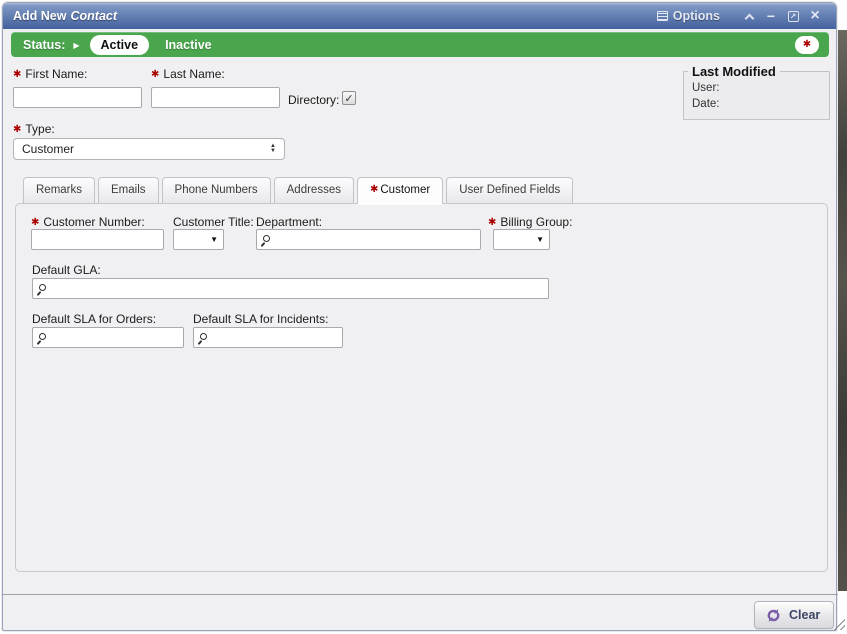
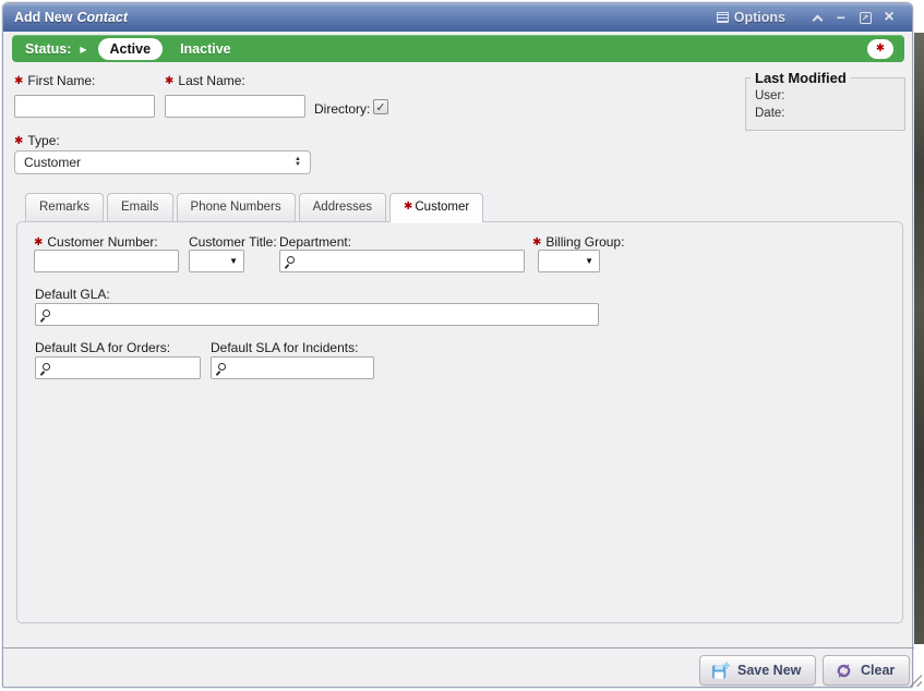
  Add New Contact
  Options
  −
  ↗
  ×
  Status:
  ▶
  Active
  Inactive
  ✱
  ✱ First Name:
  ✱ Last Name:
  Directory:
  ✓
  Last Modified
  User:
  Date:
  ✱ Type:
  Customer
  Remarks
  Emails
  Phone Numbers
  Addresses
  ✱ Customer
- User Defined Fields
  ✱ Customer Number:
  Customer Title:
  ▼
  Department:
  ✱ Billing Group:
  ▼
  Default GLA:
  Default SLA for Orders:
  Default SLA for Incidents:
+ Save New
  Clear
